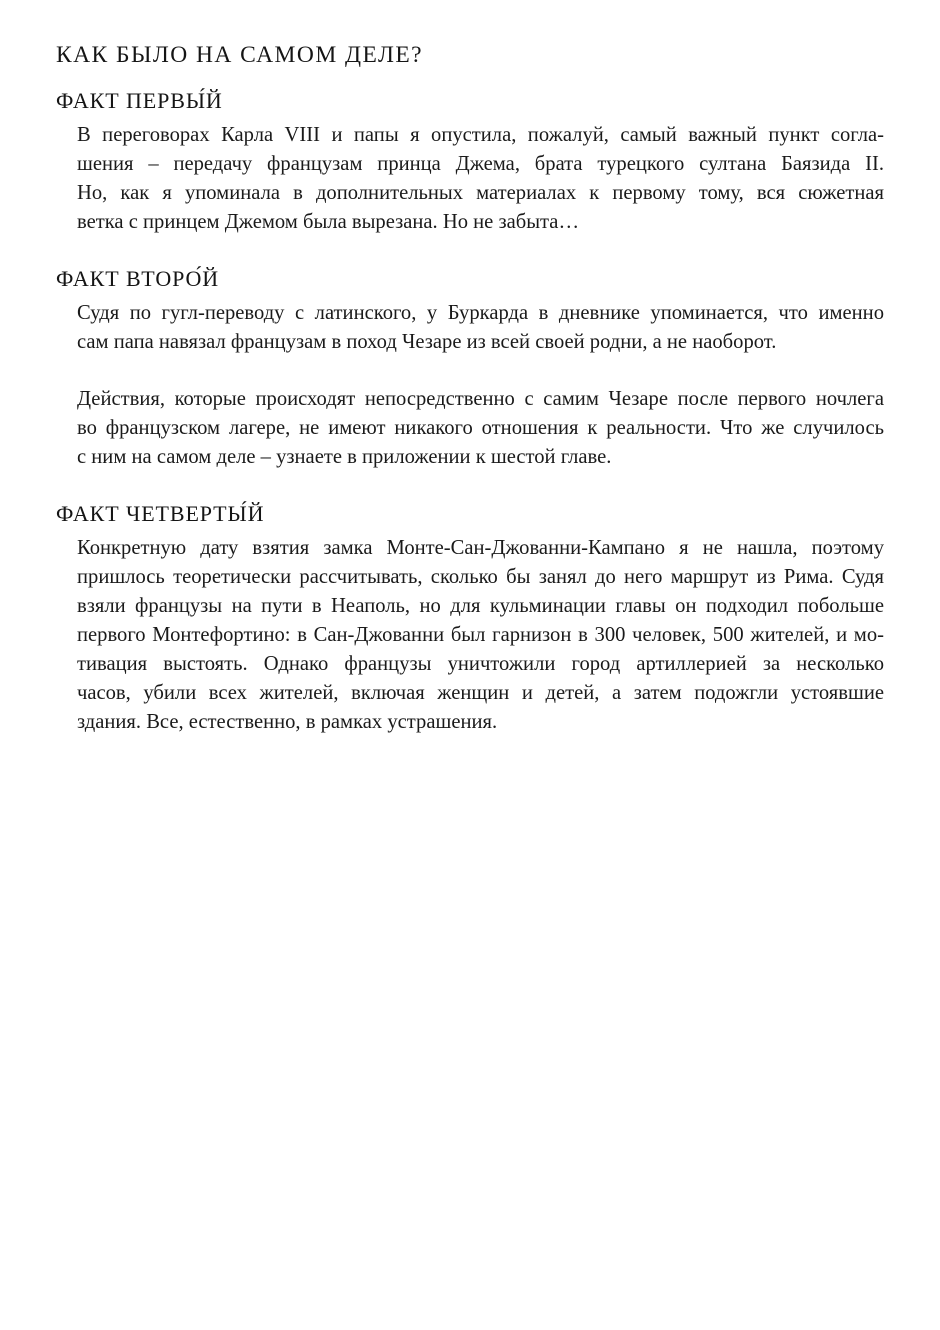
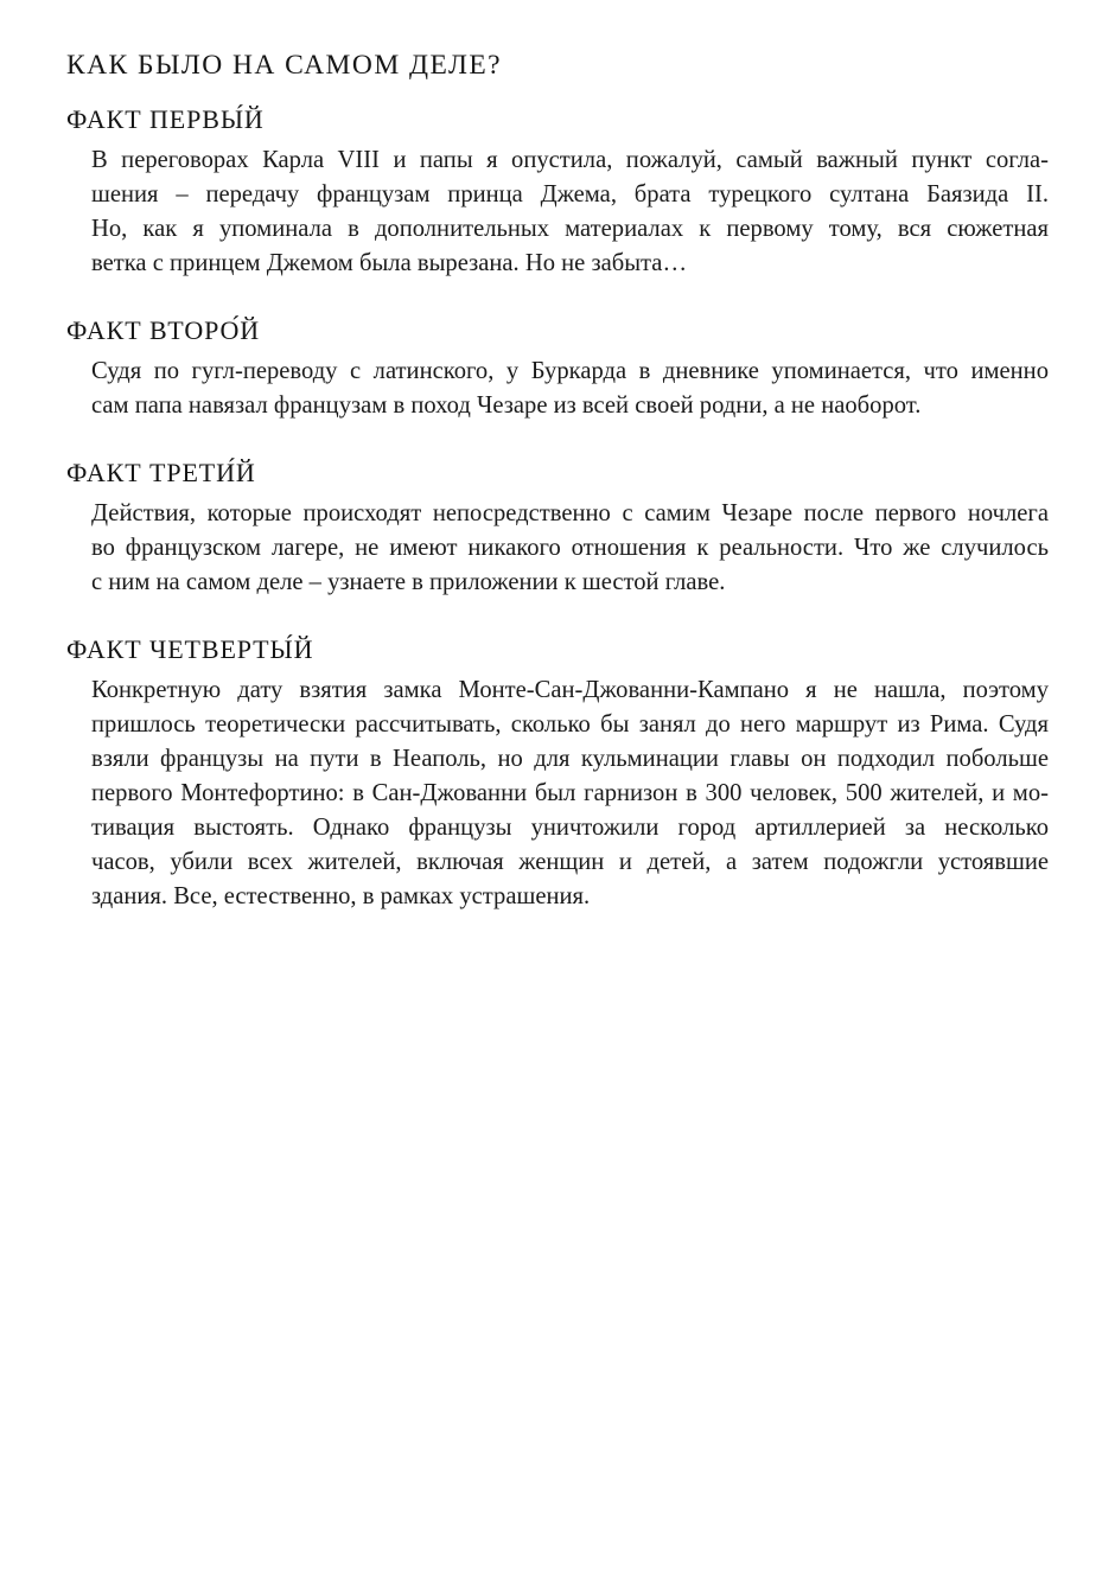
  КАК БЫЛО НА САМОМ ДЕЛЕ?
  ФАКТ ПЕРВЫ́Й
  В переговорах Карла VIII и папы я опустила, пожалуй, самый важный пункт согла-
  шения – передачу французам принца Джема, брата турецкого султана Баязида II.
  Но, как я упоминала в дополнительных материалах к первому тому, вся сюжетная
  ветка с принцем Джемом была вырезана. Но не забыта…
  ФАКТ ВТОРО́Й
  Судя по гугл-переводу с латинского, у Буркарда в дневнике упоминается, что именно
  сам папа навязал французам в поход Чезаре из всей своей родни, а не наоборот.
+ ФАКТ ТРЕТИ́Й
  Действия, которые происходят непосредственно с самим Чезаре после первого ночлега
  во французском лагере, не имеют никакого отношения к реальности. Что же случилось
  с ним на самом деле – узнаете в приложении к шестой главе.
  ФАКТ ЧЕТВЕРТЫ́Й
  Конкретную дату взятия замка Монте-Сан-Джованни-Кампано я не нашла, поэтому
  пришлось теоретически рассчитывать, сколько бы занял до него маршрут из Рима. Судя
  взяли французы на пути в Неаполь, но для кульминации главы он подходил побольше
  первого Монтефортино: в Сан-Джованни был гарнизон в 300 человек, 500 жителей, и мо-
  тивация выстоять. Однако французы уничтожили город артиллерией за несколько
  часов, убили всех жителей, включая женщин и детей, а затем подожгли устоявшие
  здания. Все, естественно, в рамках устрашения.
